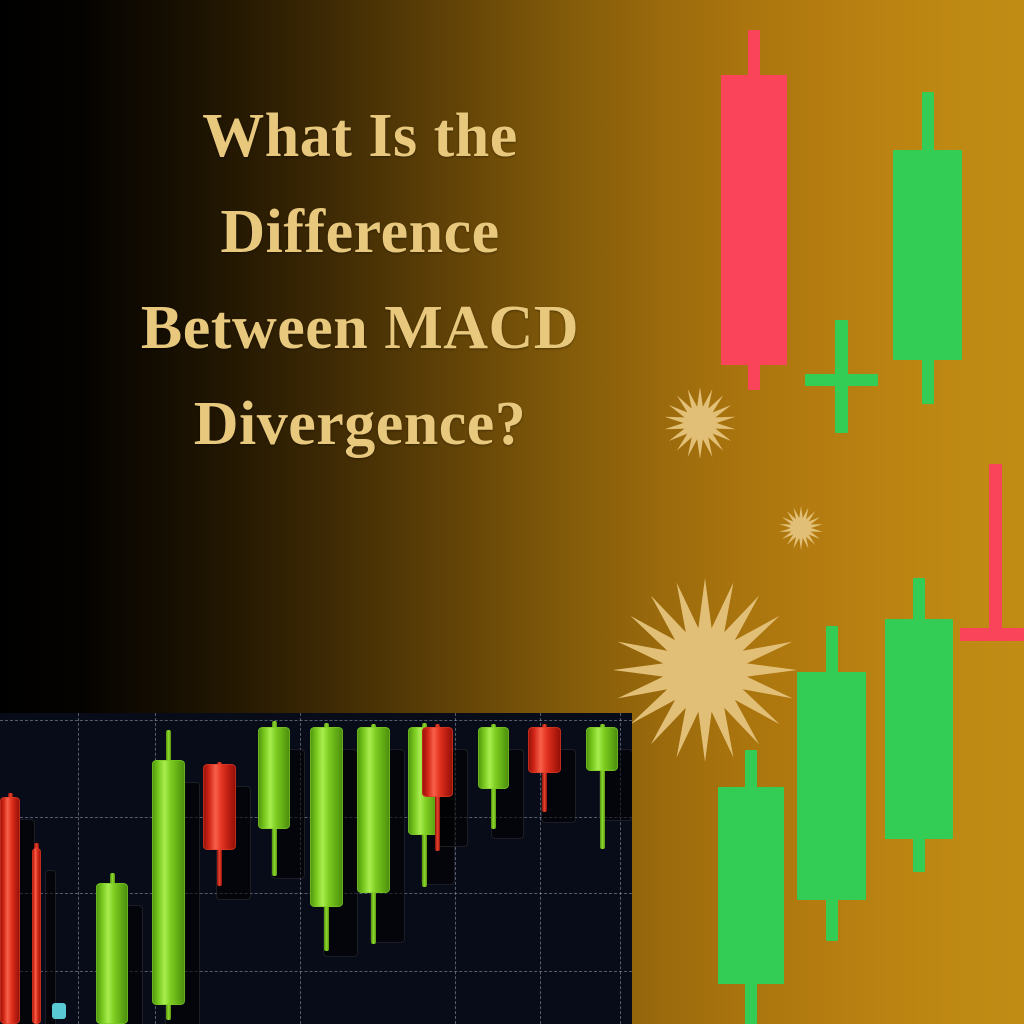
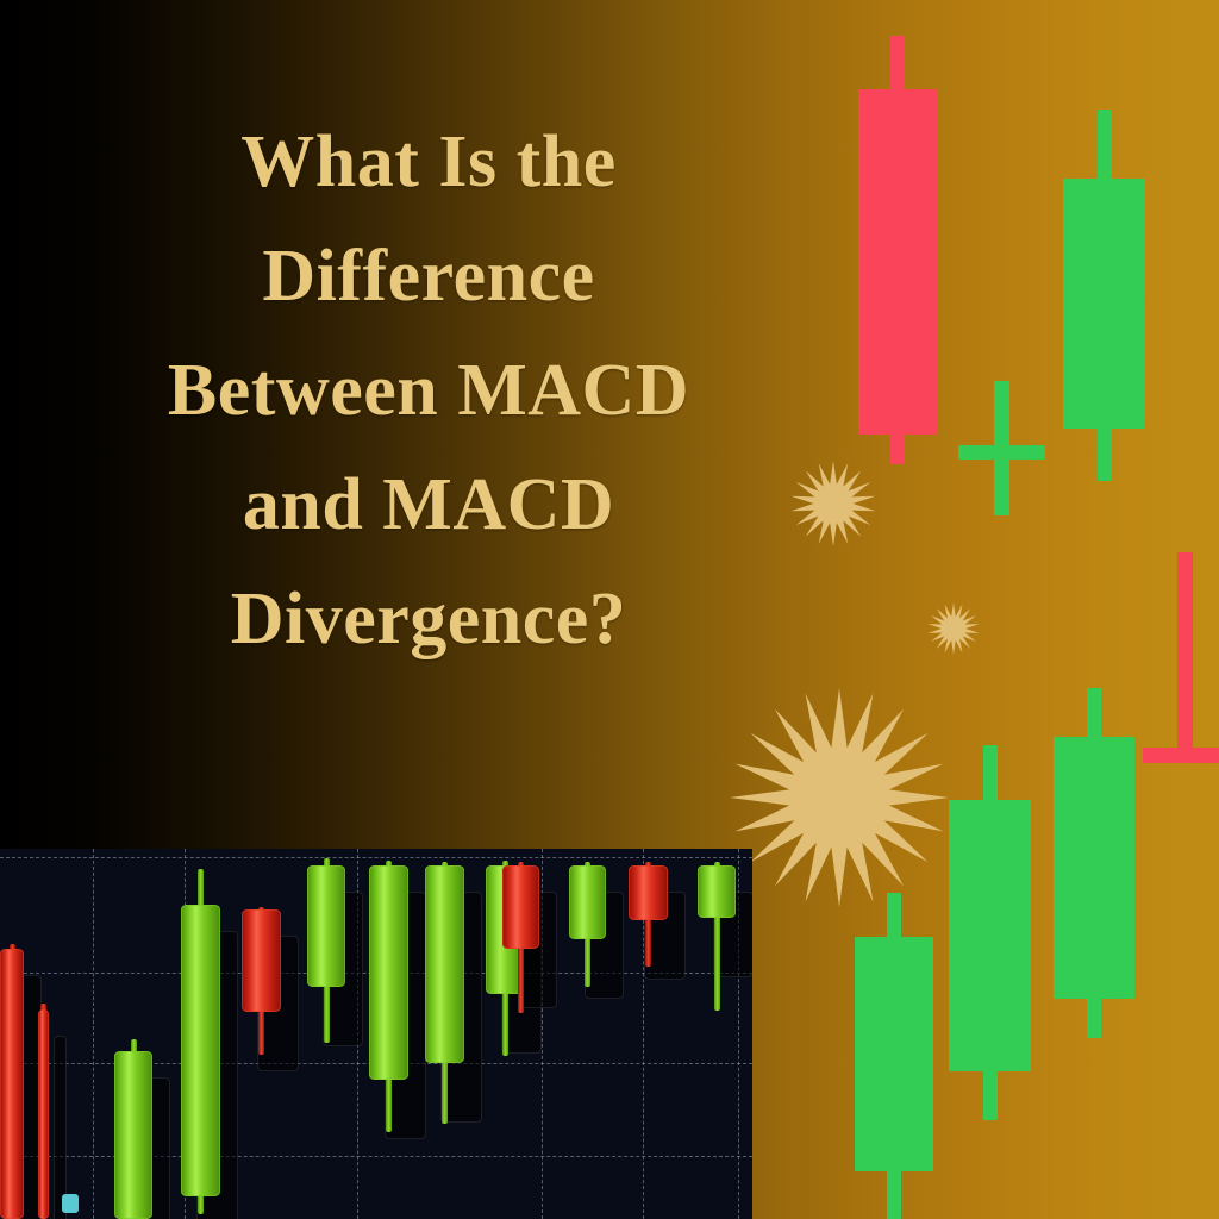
  What Is the
  Difference
  Between MACD
+ and MACD
  Divergence?
